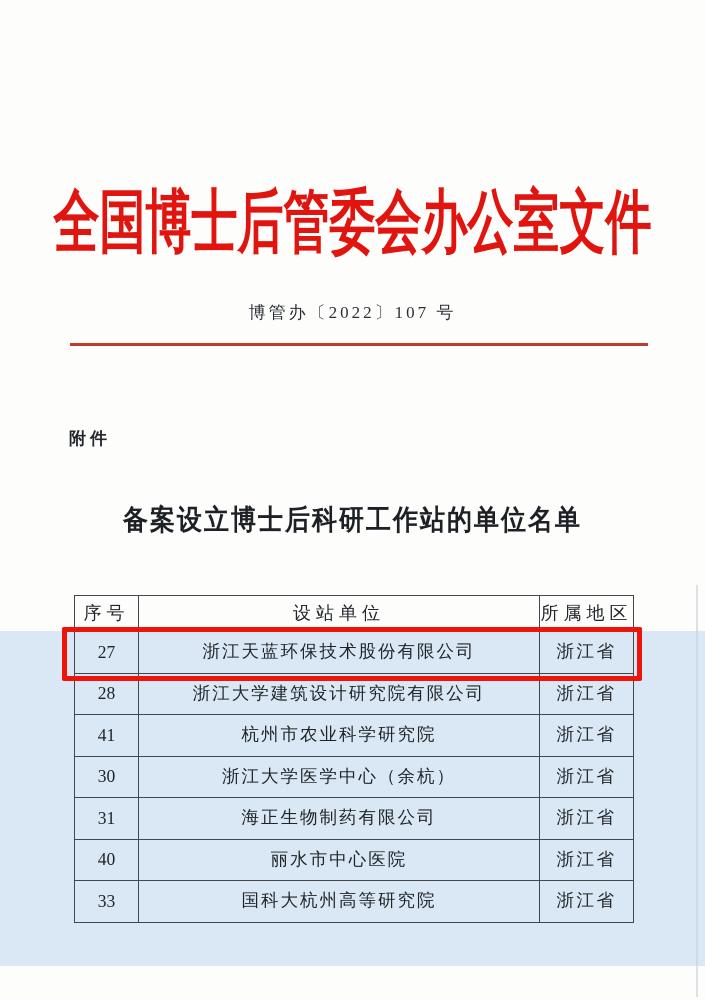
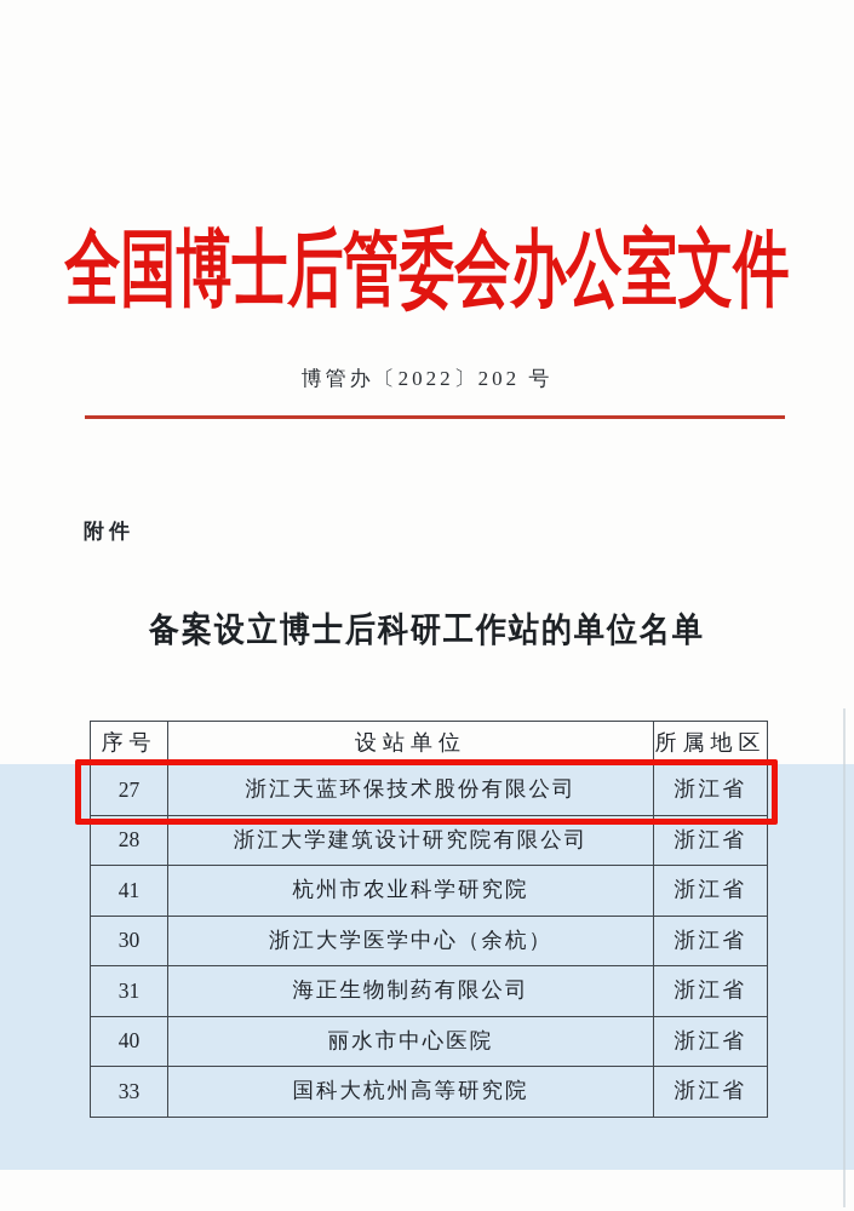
  全国博士后管委会办公室文件
- 博管办〔2022〕107 号
+ 博管办〔2022〕202 号
  附件
  备案设立博士后科研工作站的单位名单
  序号	设站单位	所属地区
  27	浙江天蓝环保技术股份有限公司	浙江省
  28	浙江大学建筑设计研究院有限公司	浙江省
  41	杭州市农业科学研究院	浙江省
  30	浙江大学医学中心（余杭）	浙江省
  31	海正生物制药有限公司	浙江省
  40	丽水市中心医院	浙江省
  33	国科大杭州高等研究院	浙江省
